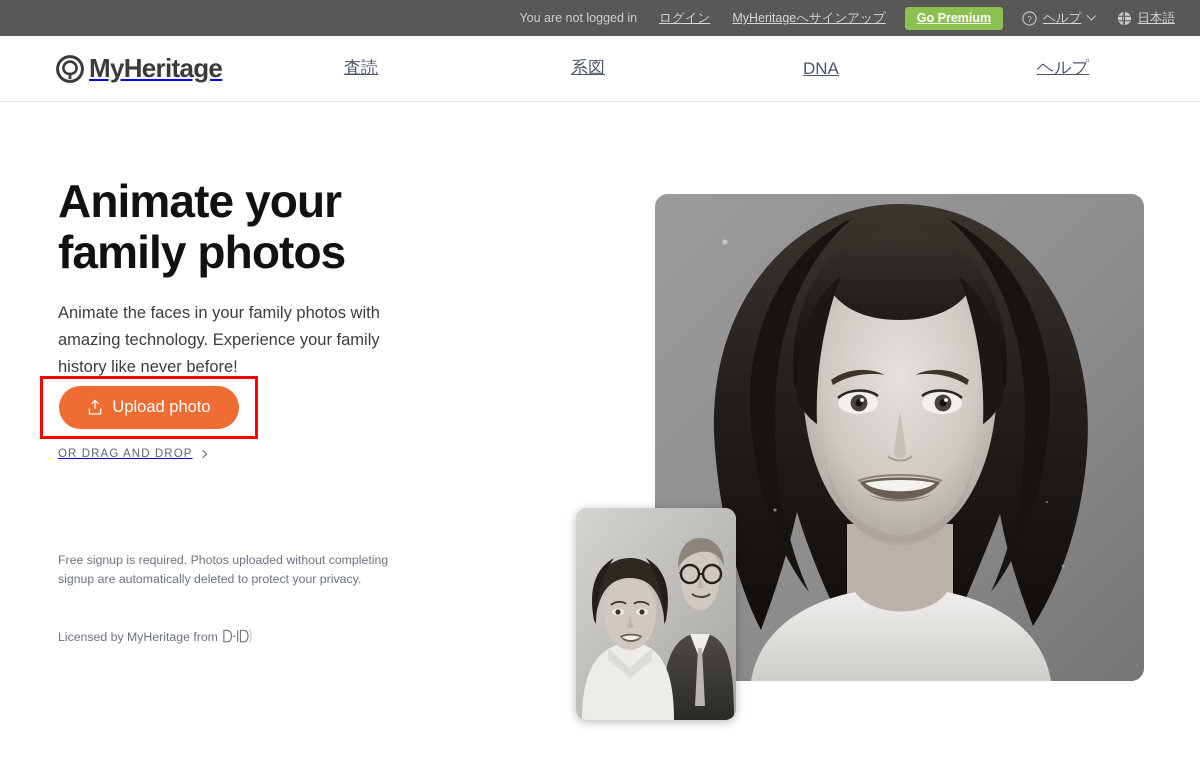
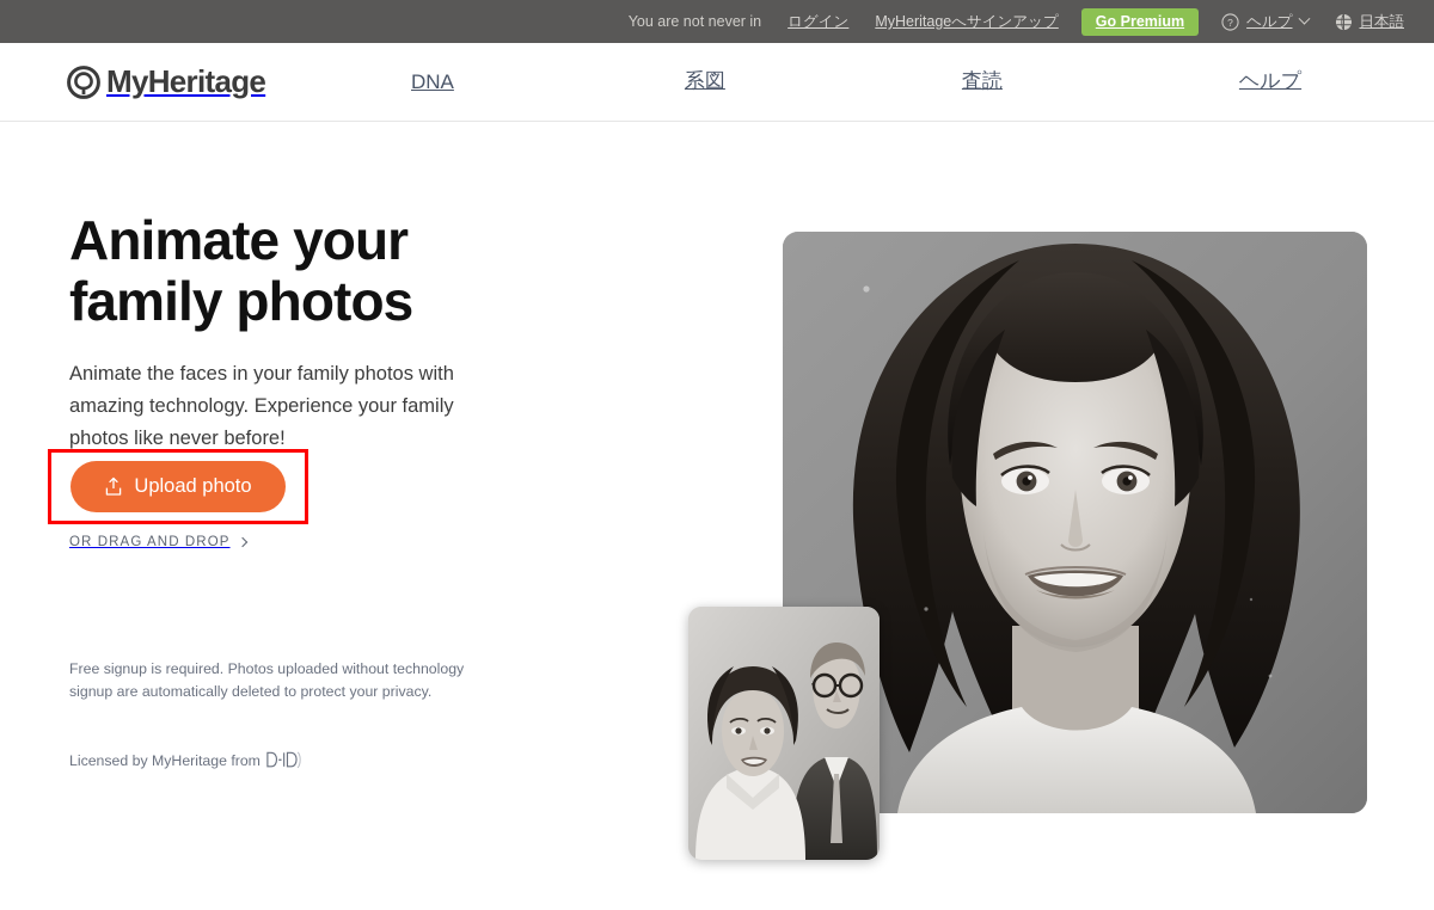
- You are not logged in
+ You are not never in
  ログイン
  MyHeritageへサインアップ
  Go Premium
  ?
  ヘルプ
  日本語
  MyHeritage
- 査読
+ DNA
  系図
- DNA
+ 査読
  ヘルプ
  Animate your
  family photos
- Animate the faces in your family photos with amazing technology. Experience your family history like never before!
+ Animate the faces in your family photos with amazing technology. Experience your family photos like never before!
  Upload photo
  OR DRAG AND DROP
- Free signup is required. Photos uploaded without completing signup are automatically deleted to protect your privacy.
+ Free signup is required. Photos uploaded without technology signup are automatically deleted to protect your privacy.
  Licensed by MyHeritage from
